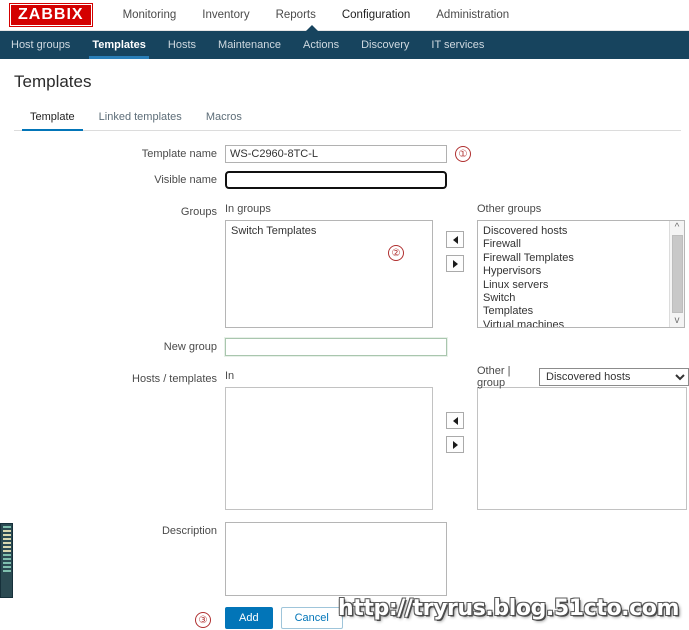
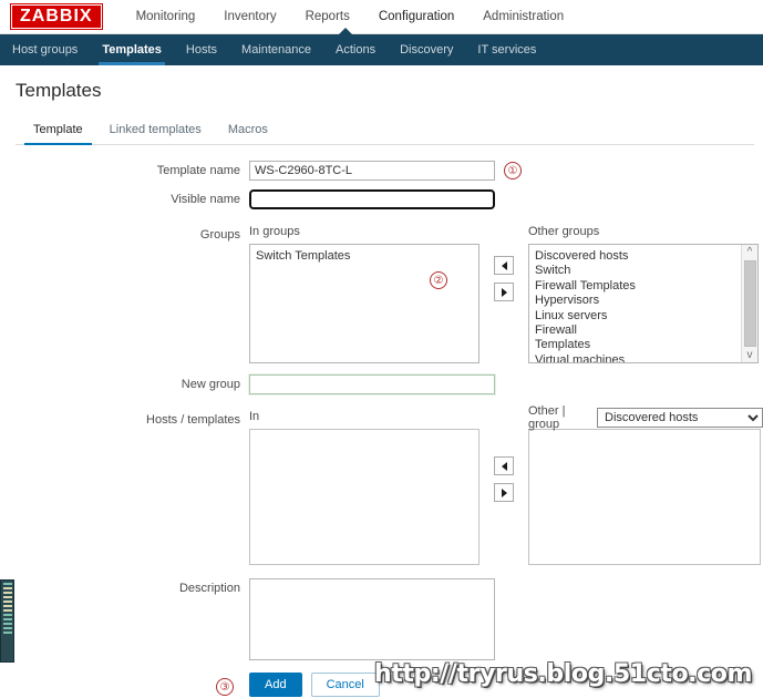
  ZABBIX
  Monitoring
  Inventory
  Reports
  Configuration
  Administration
  Host groups
  Templates
  Hosts
  Maintenance
  Actions
  Discovery
  IT services
  Templates
  Template
  Linked templates
  Macros
  Template name
  WS-C2960-8TC-L
  ①
  Visible name
  Groups
  In groups
  Switch Templates
  ②
  Other groups
  Discovered hosts
- Firewall
+ Switch
  Firewall Templates
  Hypervisors
  Linux servers
- Switch
+ Firewall
  Templates
  Virtual machines
  ^
  v
  New group
  Hosts / templates
  In
  Other | group
  Discovered hosts
  Description
  Add
  Cancel
  ③
  http://tryrus.blog.51cto.com
